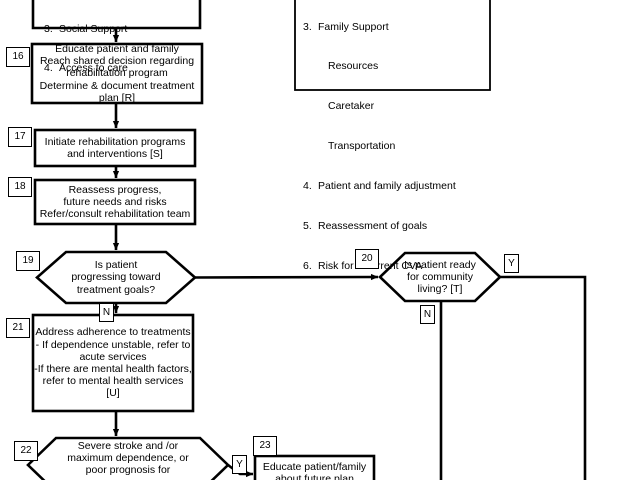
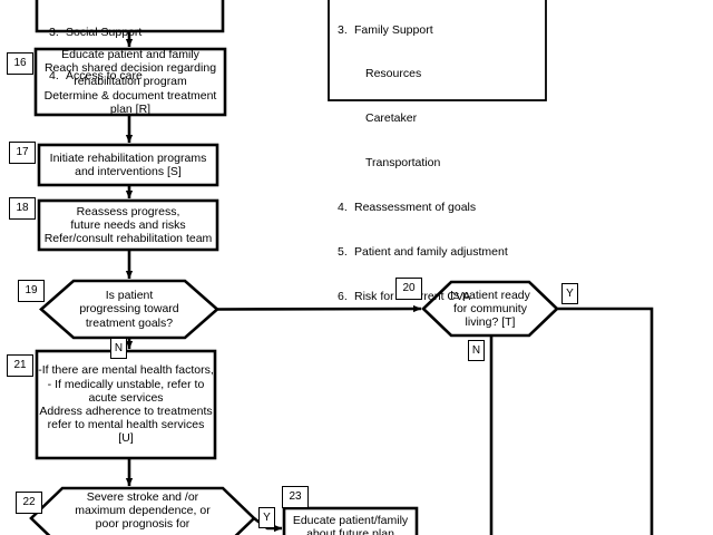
  3.
  Social Support
  4.
  Access to care
  3.
  Family Support
  Resources
  Caretaker
  Transportation
  4.
- Patient and family adjustment
+ Reassessment of goals
  5.
- Reassessment of goals
+ Patient and family adjustment
  6.
  Risk forrent CVA
  Educate patient and family
  Reach shared decision regarding
  rehabilitation program
  Determine & document treatment
  plan [R]
  Initiate rehabilitation programs
  and interventions [S]
  Reassess progress,
  future needs and risks
  Refer/consult rehabilitation team
  Is patient
  progressing toward
  treatment goals?
  Is patient ready
  for community
  living? [T]
- Address adherence to treatments
+ -If there are mental health factors,
- - If dependence unstable, refer to
+ - If medically unstable, refer to
  acute services
- -If there are mental health factors,
+ Address adherence to treatments
  refer to mental health services
  [U]
  Severe stroke and /or
  maximum dependence, or
  poor prognosis for
  Educate patient/family
  about future plan
  16
  17
  18
  19
  20
  21
  22
  23
  N
  N
  Y
  Y
